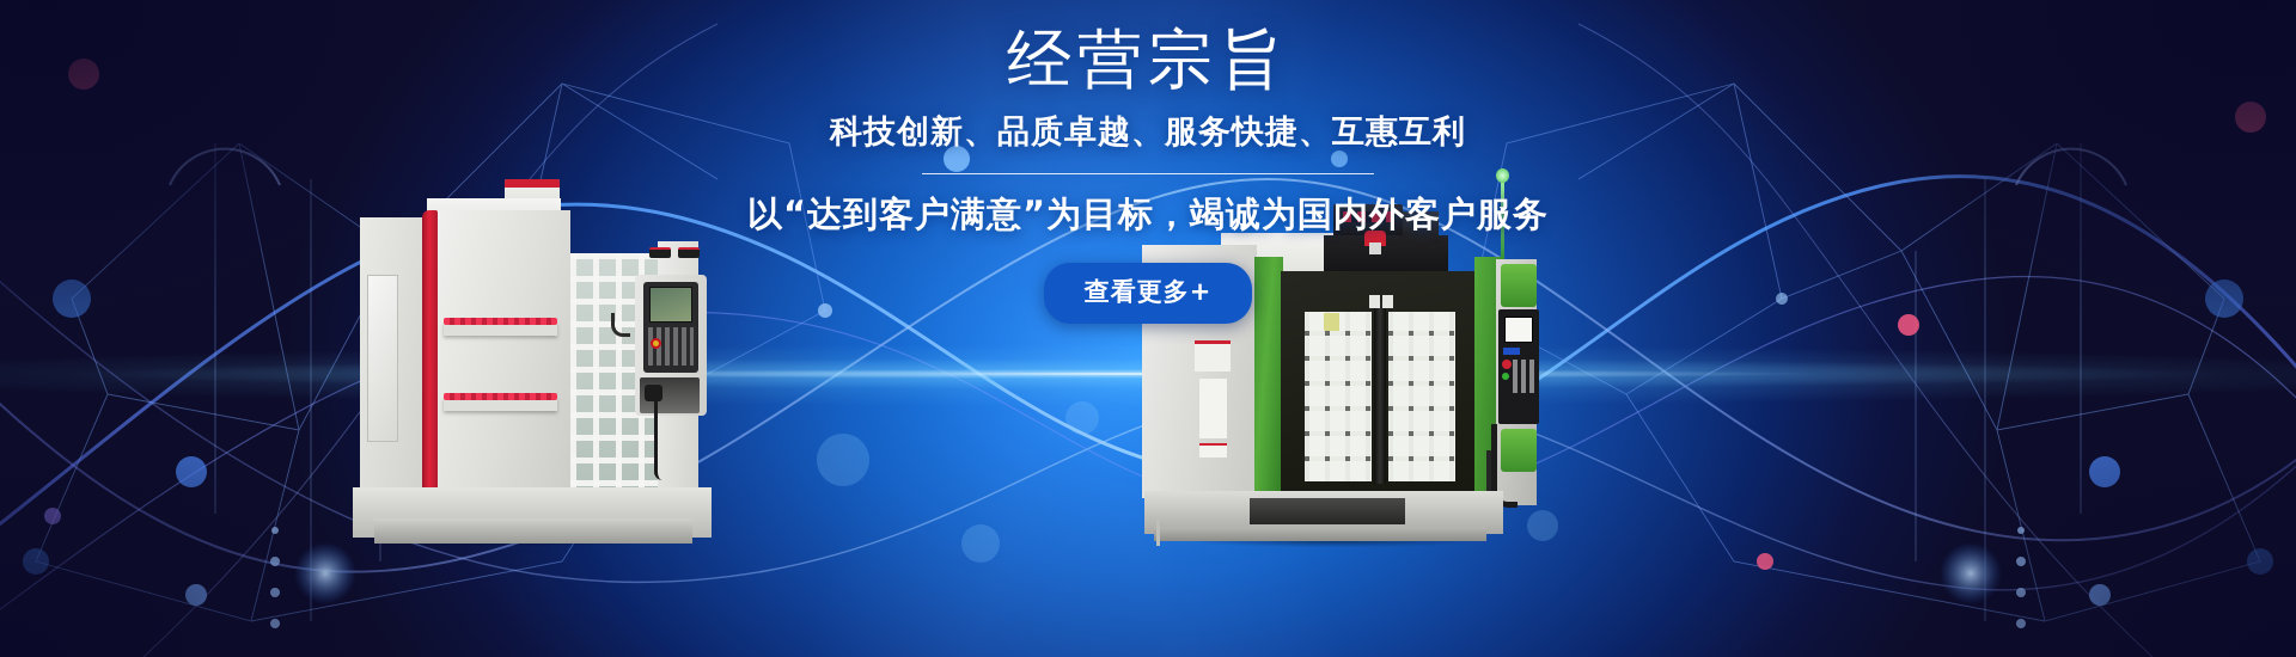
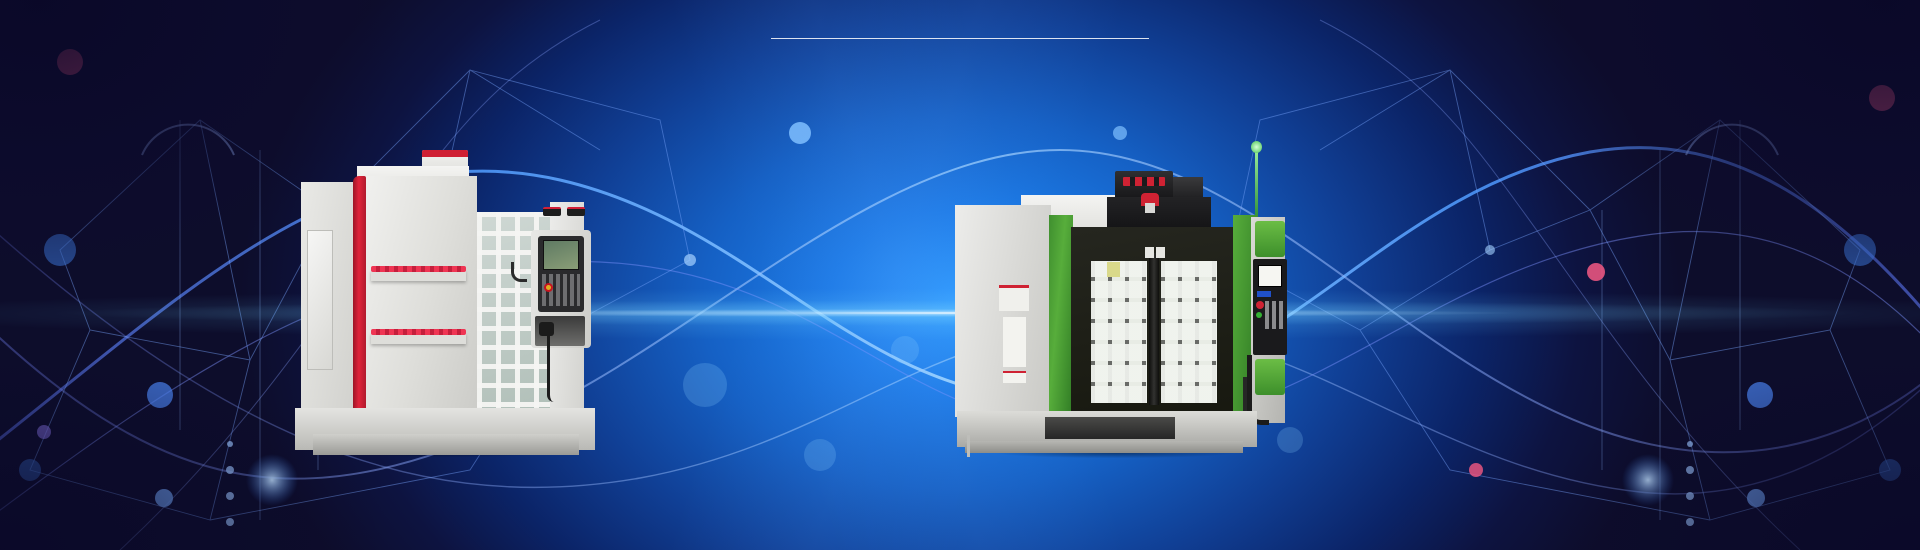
- 经营宗旨
- 科技创新、品质卓越、服务快捷、互惠互利
- 以“达到客户满意”为目标，竭诚为国内外客户服务
- 查看更多+
